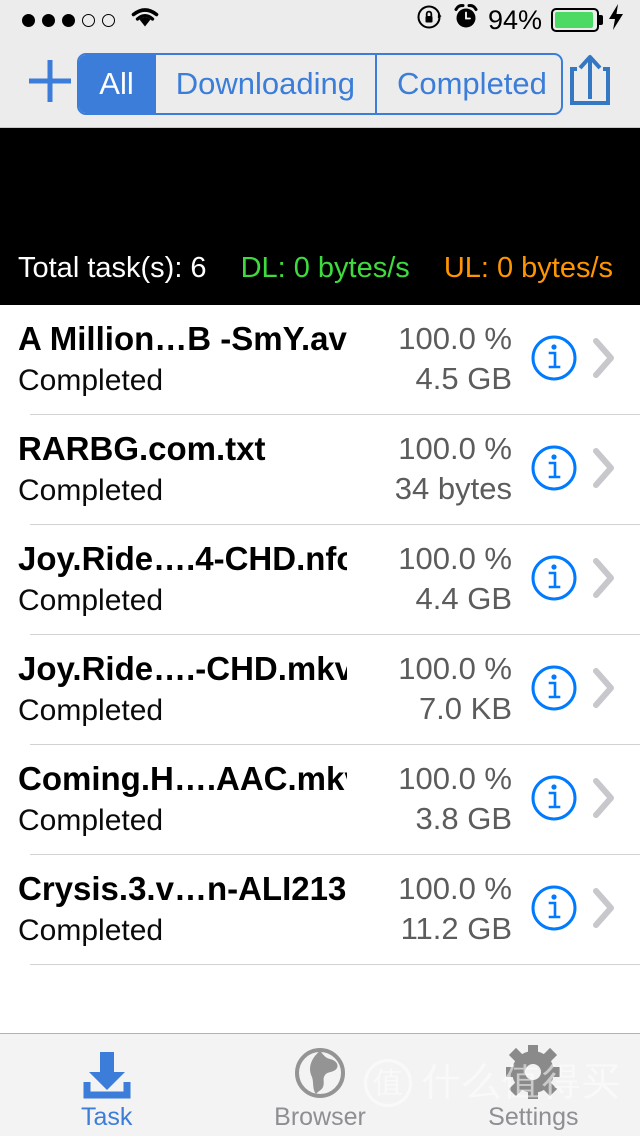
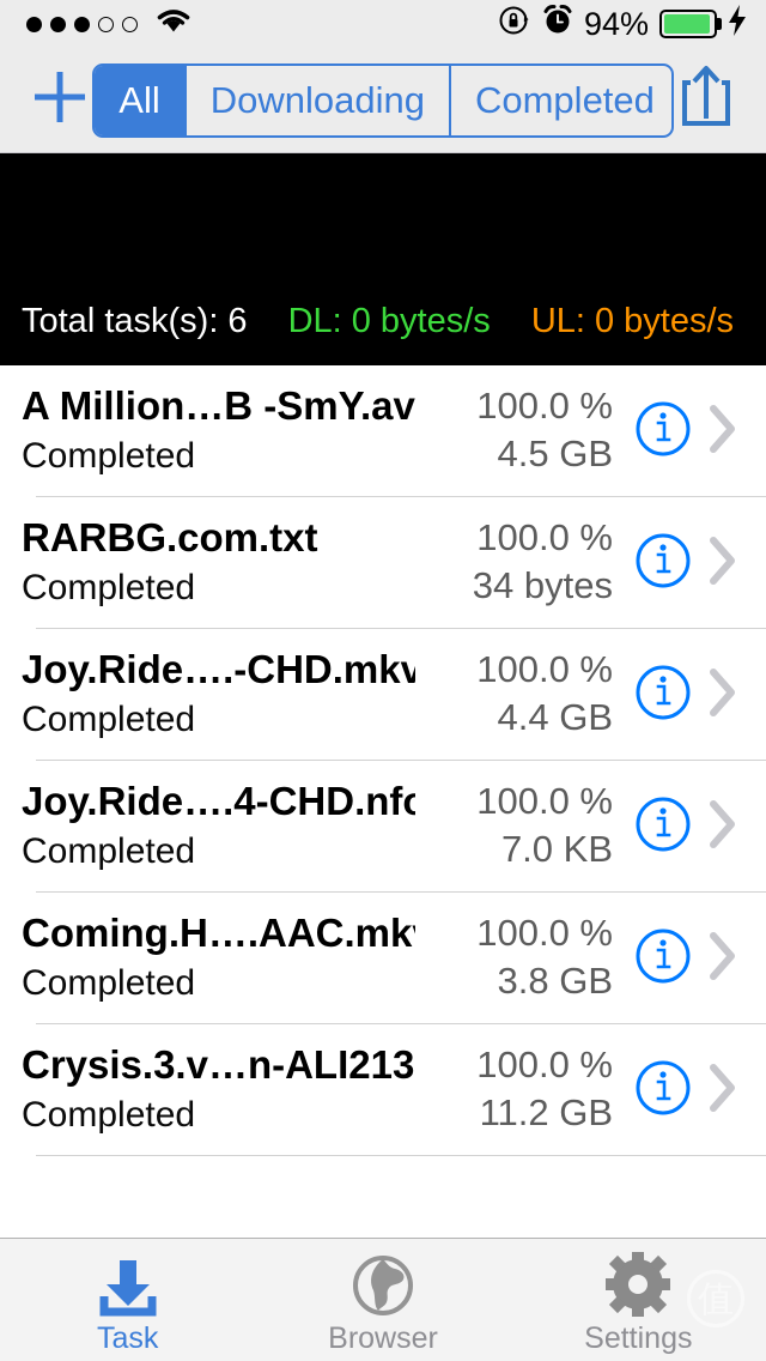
  94%
  All
  Downloading
  Completed
  Total task(s): 6
  DL: 0 bytes/s
  UL: 0 bytes/s
  A Million…B -SmY.av
  Completed
  100.0 %
  4.5 GB
  RARBG.com.txt
  Completed
  100.0 %
  34 bytes
- Joy.Ride….4-CHD.nfo
+ Joy.Ride….-CHD.mkv
  Completed
  100.0 %
  4.4 GB
- Joy.Ride….-CHD.mkv
+ Joy.Ride….4-CHD.nfo
  Completed
  100.0 %
  7.0 KB
  Coming.H….AAC.mk
  Completed
  100.0 %
  3.8 GB
  Crysis.3.v…n-ALI213
  Completed
  100.0 %
  11.2 GB
  Task
  Browser
  Settings
- 什么值得买
